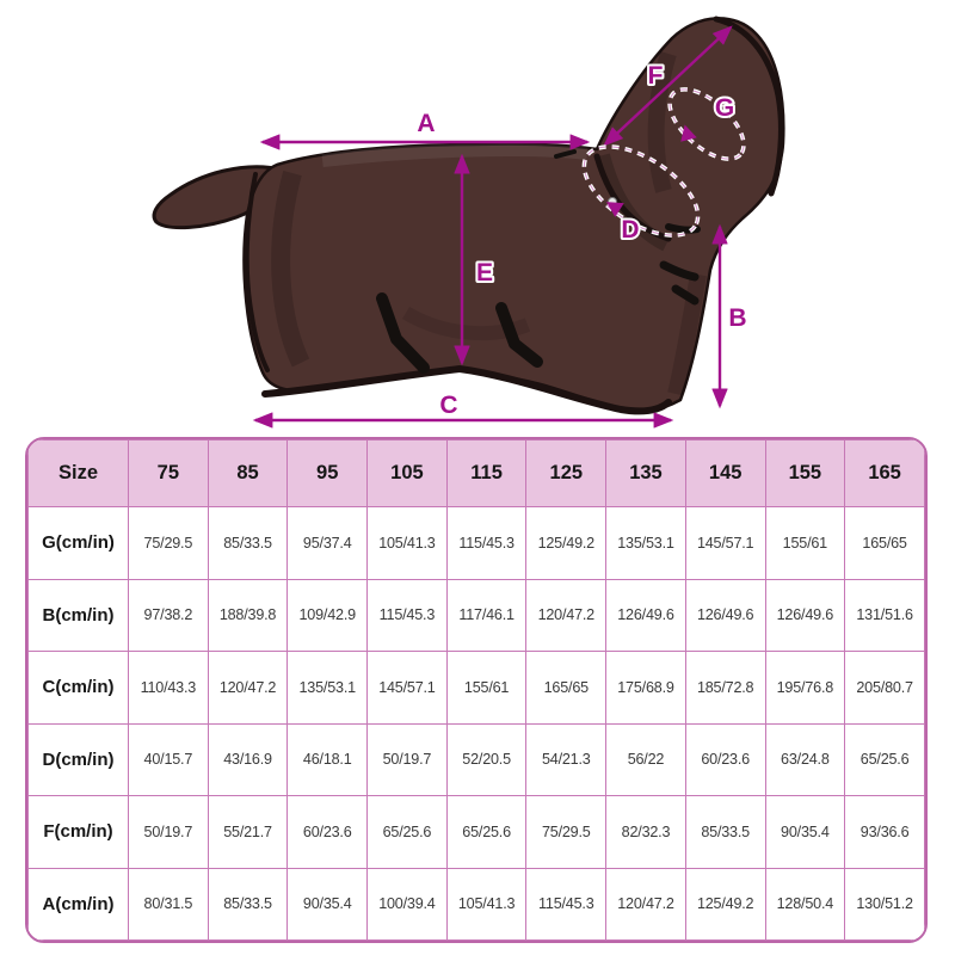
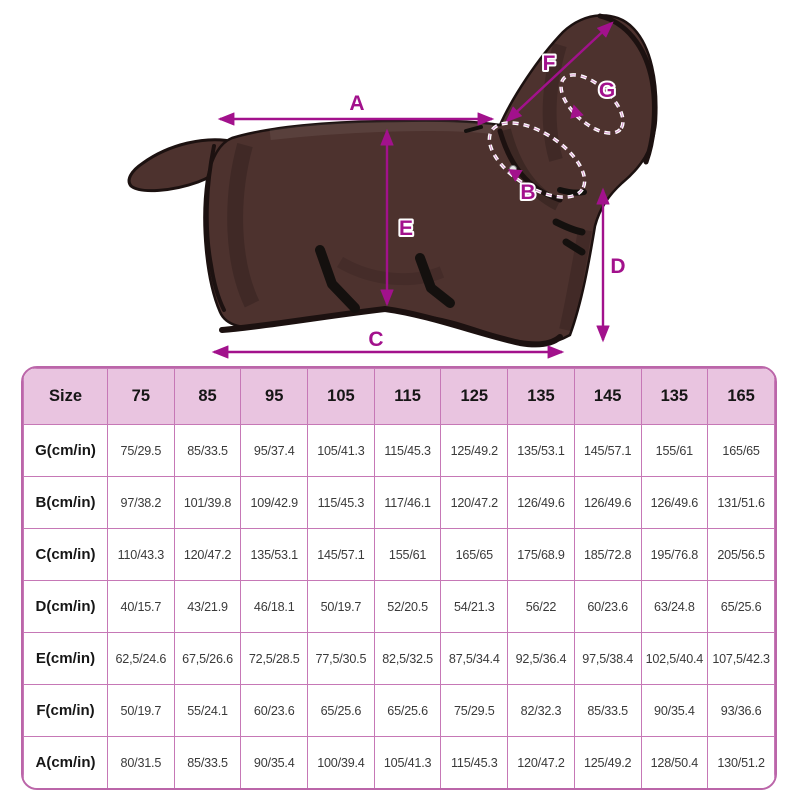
  A
  F
  G
- D
+ B
  E
- B
+ D
  C
- Size	75	85	95	105	115	125	135	145	155	165
+ Size	75	85	95	105	115	125	135	145	135	165
  G(cm/in)	75/29.5	85/33.5	95/37.4	105/41.3	115/45.3	125/49.2	135/53.1	145/57.1	155/61	165/65
- B(cm/in)	97/38.2	188/39.8	109/42.9	115/45.3	117/46.1	120/47.2	126/49.6	126/49.6	126/49.6	131/51.6
+ B(cm/in)	97/38.2	101/39.8	109/42.9	115/45.3	117/46.1	120/47.2	126/49.6	126/49.6	126/49.6	131/51.6
- C(cm/in)	110/43.3	120/47.2	135/53.1	145/57.1	155/61	165/65	175/68.9	185/72.8	195/76.8	205/80.7
+ C(cm/in)	110/43.3	120/47.2	135/53.1	145/57.1	155/61	165/65	175/68.9	185/72.8	195/76.8	205/56.5
- D(cm/in)	40/15.7	43/16.9	46/18.1	50/19.7	52/20.5	54/21.3	56/22	60/23.6	63/24.8	65/25.6
+ D(cm/in)	40/15.7	43/21.9	46/18.1	50/19.7	52/20.5	54/21.3	56/22	60/23.6	63/24.8	65/25.6
+ E(cm/in)	62,5/24.6	67,5/26.6	72,5/28.5	77,5/30.5	82,5/32.5	87,5/34.4	92,5/36.4	97,5/38.4	102,5/40.4	107,5/42.3
- F(cm/in)	50/19.7	55/21.7	60/23.6	65/25.6	65/25.6	75/29.5	82/32.3	85/33.5	90/35.4	93/36.6
+ F(cm/in)	50/19.7	55/24.1	60/23.6	65/25.6	65/25.6	75/29.5	82/32.3	85/33.5	90/35.4	93/36.6
  A(cm/in)	80/31.5	85/33.5	90/35.4	100/39.4	105/41.3	115/45.3	120/47.2	125/49.2	128/50.4	130/51.2
